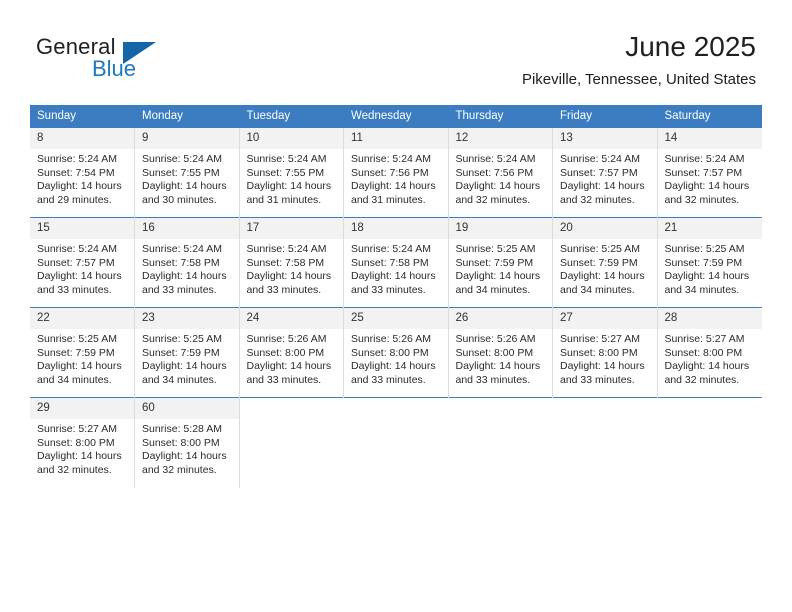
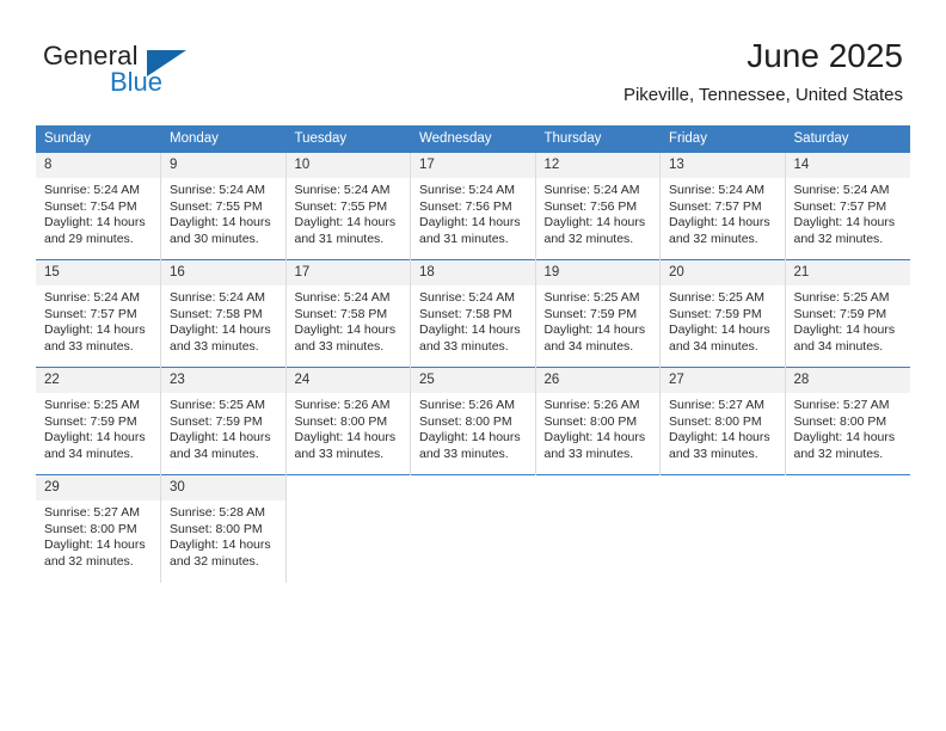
  General
  Blue
  June 2025
  Pikeville, Tennessee, United States
  Sunday	Monday	Tuesday	Wednesday	Thursday	Friday	Saturday
- 8Sunrise: 5:24 AMSunset: 7:54 PMDaylight: 14 hours and 29 minutes.	9Sunrise: 5:24 AMSunset: 7:55 PMDaylight: 14 hours and 30 minutes.	10Sunrise: 5:24 AMSunset: 7:55 PMDaylight: 14 hours and 31 minutes.	11Sunrise: 5:24 AMSunset: 7:56 PMDaylight: 14 hours and 31 minutes.	12Sunrise: 5:24 AMSunset: 7:56 PMDaylight: 14 hours and 32 minutes.	13Sunrise: 5:24 AMSunset: 7:57 PMDaylight: 14 hours and 32 minutes.	14Sunrise: 5:24 AMSunset: 7:57 PMDaylight: 14 hours and 32 minutes.
+ 8Sunrise: 5:24 AMSunset: 7:54 PMDaylight: 14 hours and 29 minutes.	9Sunrise: 5:24 AMSunset: 7:55 PMDaylight: 14 hours and 30 minutes.	10Sunrise: 5:24 AMSunset: 7:55 PMDaylight: 14 hours and 31 minutes.	17Sunrise: 5:24 AMSunset: 7:56 PMDaylight: 14 hours and 31 minutes.	12Sunrise: 5:24 AMSunset: 7:56 PMDaylight: 14 hours and 32 minutes.	13Sunrise: 5:24 AMSunset: 7:57 PMDaylight: 14 hours and 32 minutes.	14Sunrise: 5:24 AMSunset: 7:57 PMDaylight: 14 hours and 32 minutes.
  15Sunrise: 5:24 AMSunset: 7:57 PMDaylight: 14 hours and 33 minutes.	16Sunrise: 5:24 AMSunset: 7:58 PMDaylight: 14 hours and 33 minutes.	17Sunrise: 5:24 AMSunset: 7:58 PMDaylight: 14 hours and 33 minutes.	18Sunrise: 5:24 AMSunset: 7:58 PMDaylight: 14 hours and 33 minutes.	19Sunrise: 5:25 AMSunset: 7:59 PMDaylight: 14 hours and 34 minutes.	20Sunrise: 5:25 AMSunset: 7:59 PMDaylight: 14 hours and 34 minutes.	21Sunrise: 5:25 AMSunset: 7:59 PMDaylight: 14 hours and 34 minutes.
  22Sunrise: 5:25 AMSunset: 7:59 PMDaylight: 14 hours and 34 minutes.	23Sunrise: 5:25 AMSunset: 7:59 PMDaylight: 14 hours and 34 minutes.	24Sunrise: 5:26 AMSunset: 8:00 PMDaylight: 14 hours and 33 minutes.	25Sunrise: 5:26 AMSunset: 8:00 PMDaylight: 14 hours and 33 minutes.	26Sunrise: 5:26 AMSunset: 8:00 PMDaylight: 14 hours and 33 minutes.	27Sunrise: 5:27 AMSunset: 8:00 PMDaylight: 14 hours and 33 minutes.	28Sunrise: 5:27 AMSunset: 8:00 PMDaylight: 14 hours and 32 minutes.
- 29Sunrise: 5:27 AMSunset: 8:00 PMDaylight: 14 hours and 32 minutes.	60Sunrise: 5:28 AMSunset: 8:00 PMDaylight: 14 hours and 32 minutes.
+ 29Sunrise: 5:27 AMSunset: 8:00 PMDaylight: 14 hours and 32 minutes.	30Sunrise: 5:28 AMSunset: 8:00 PMDaylight: 14 hours and 32 minutes.
